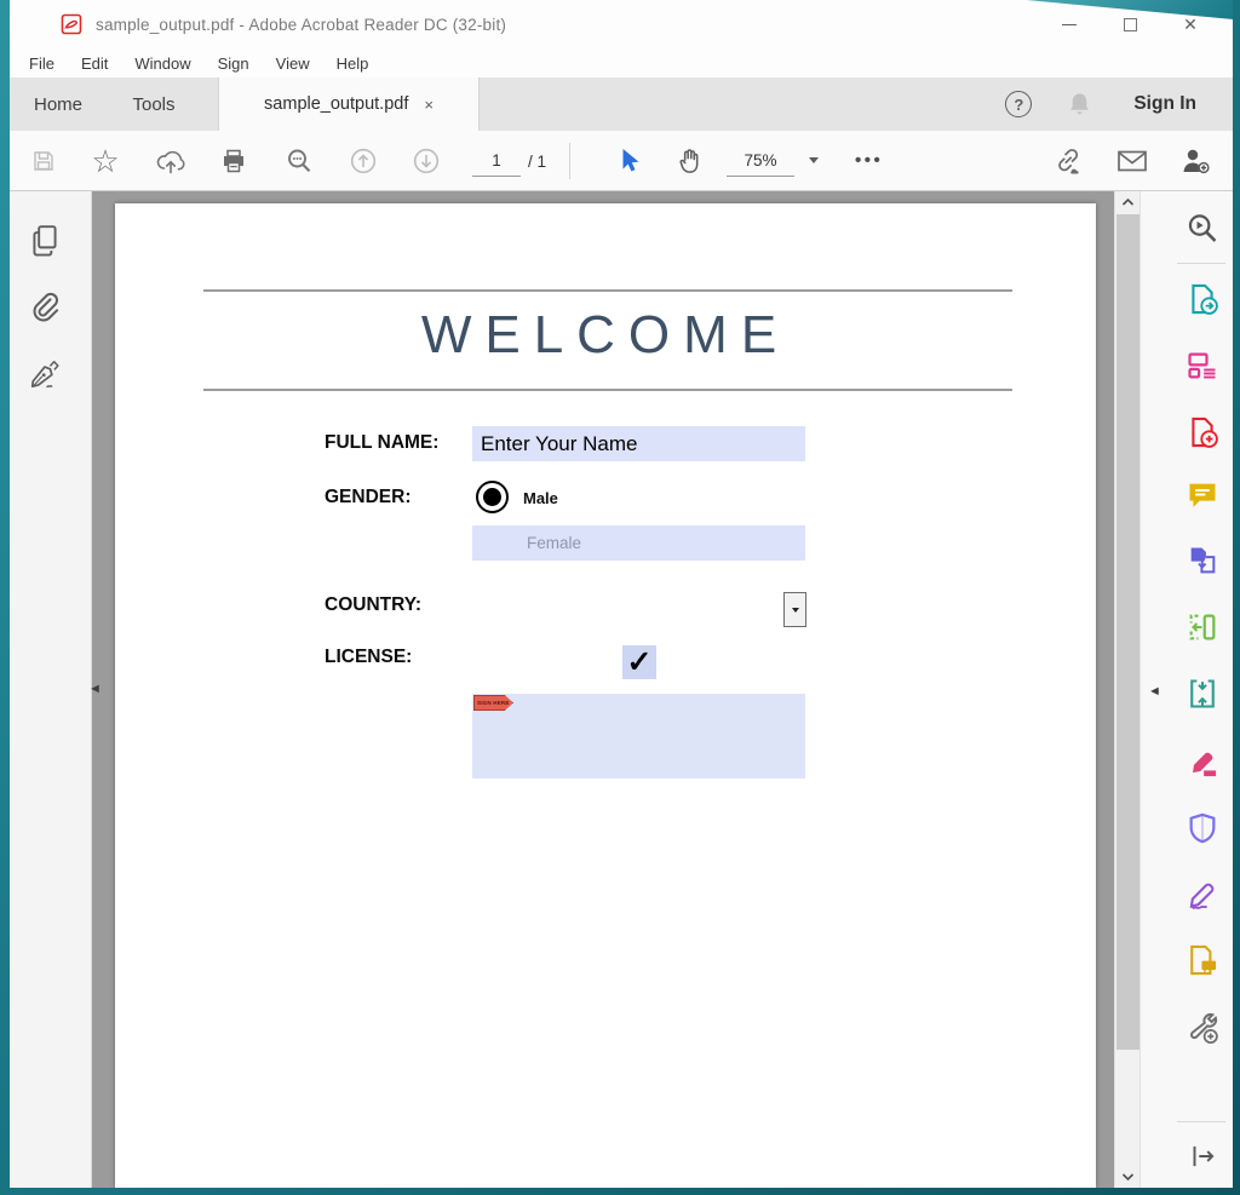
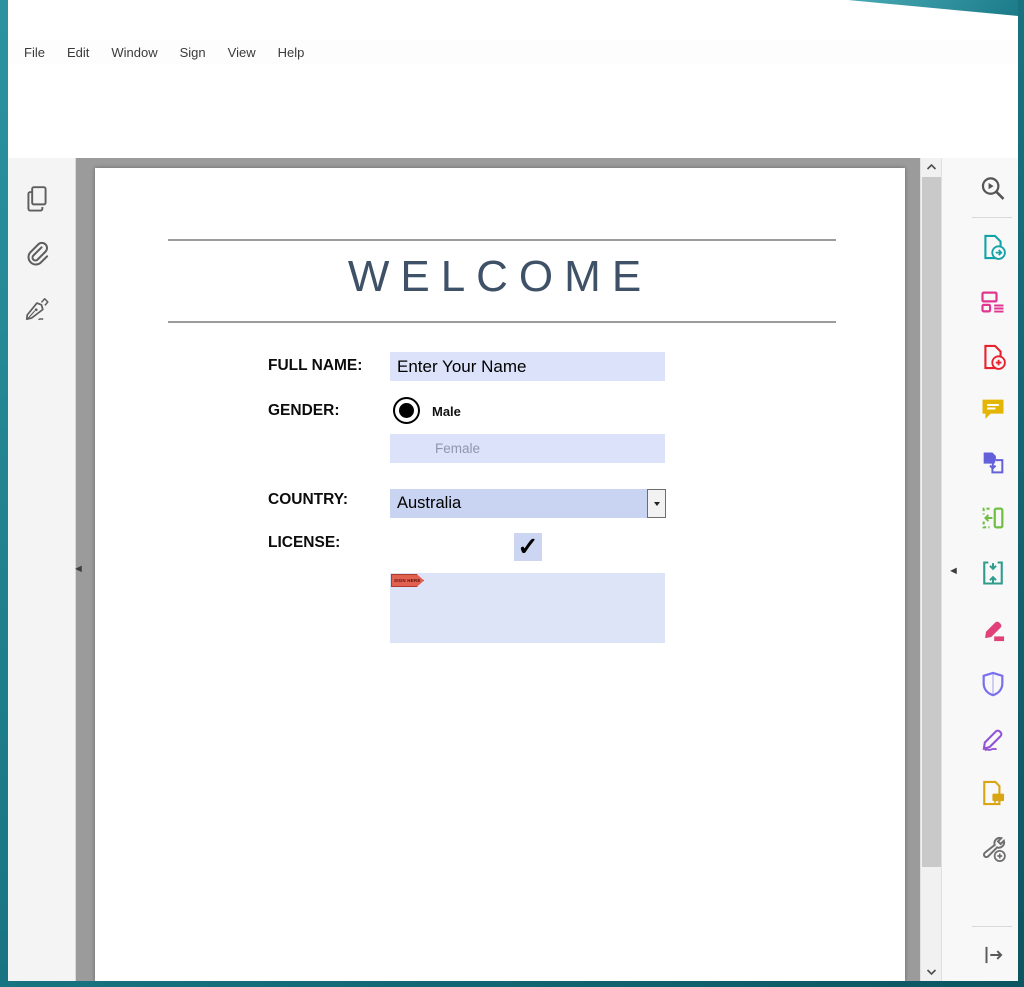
- sample_output.pdf - Adobe Acrobat Reader DC (32-bit)
- ✕
  File
  Edit
  Window
  Sign
  View
  Help
- Home
- Tools
- sample_output.pdf
- ×
- ?
- Sign In
- ☆
- 1
- / 1
- 75%
- •••
  ◄
  WELCOME
  FULL NAME:
  Enter Your Name
  GENDER:
  Male
  Female
  COUNTRY:
+ Australia
  LICENSE:
  ✓
  ◄
